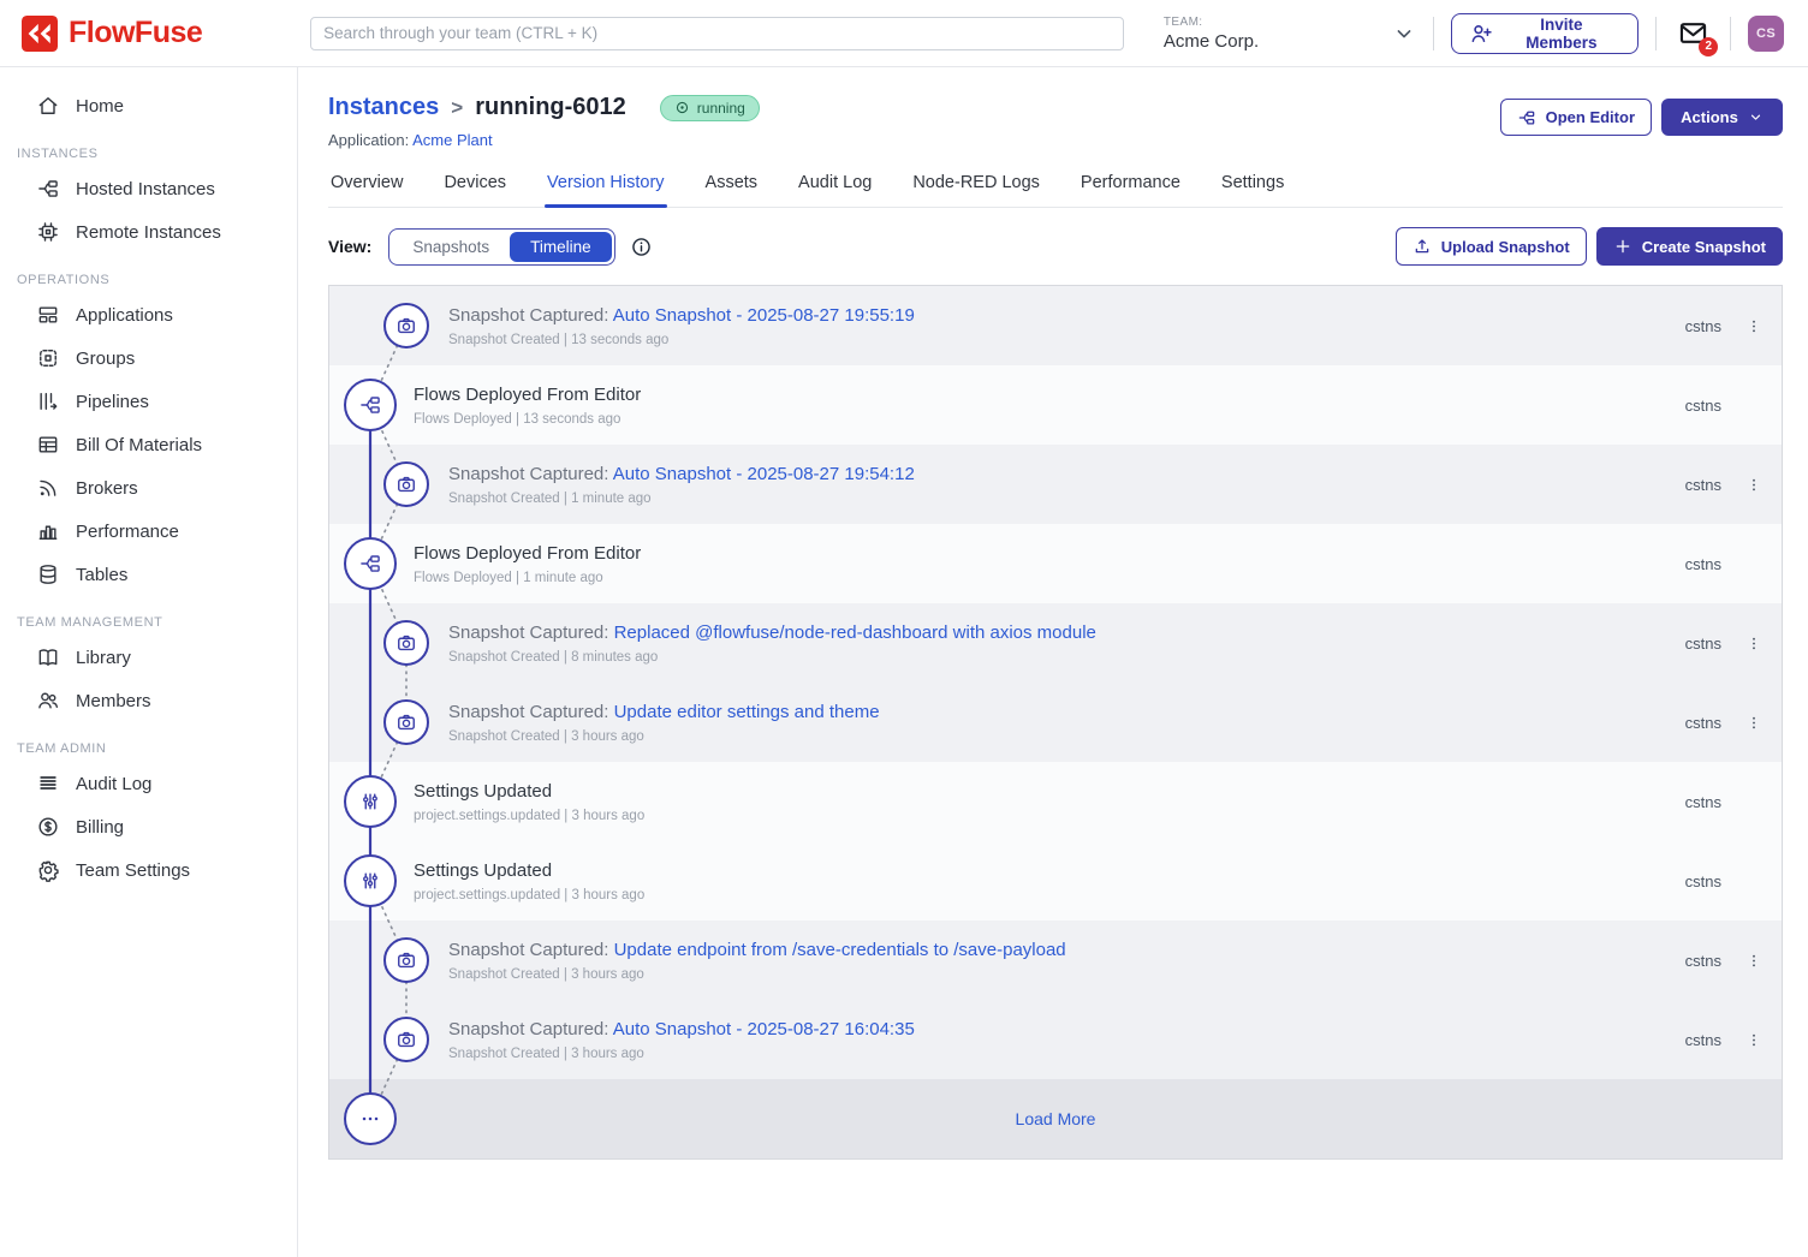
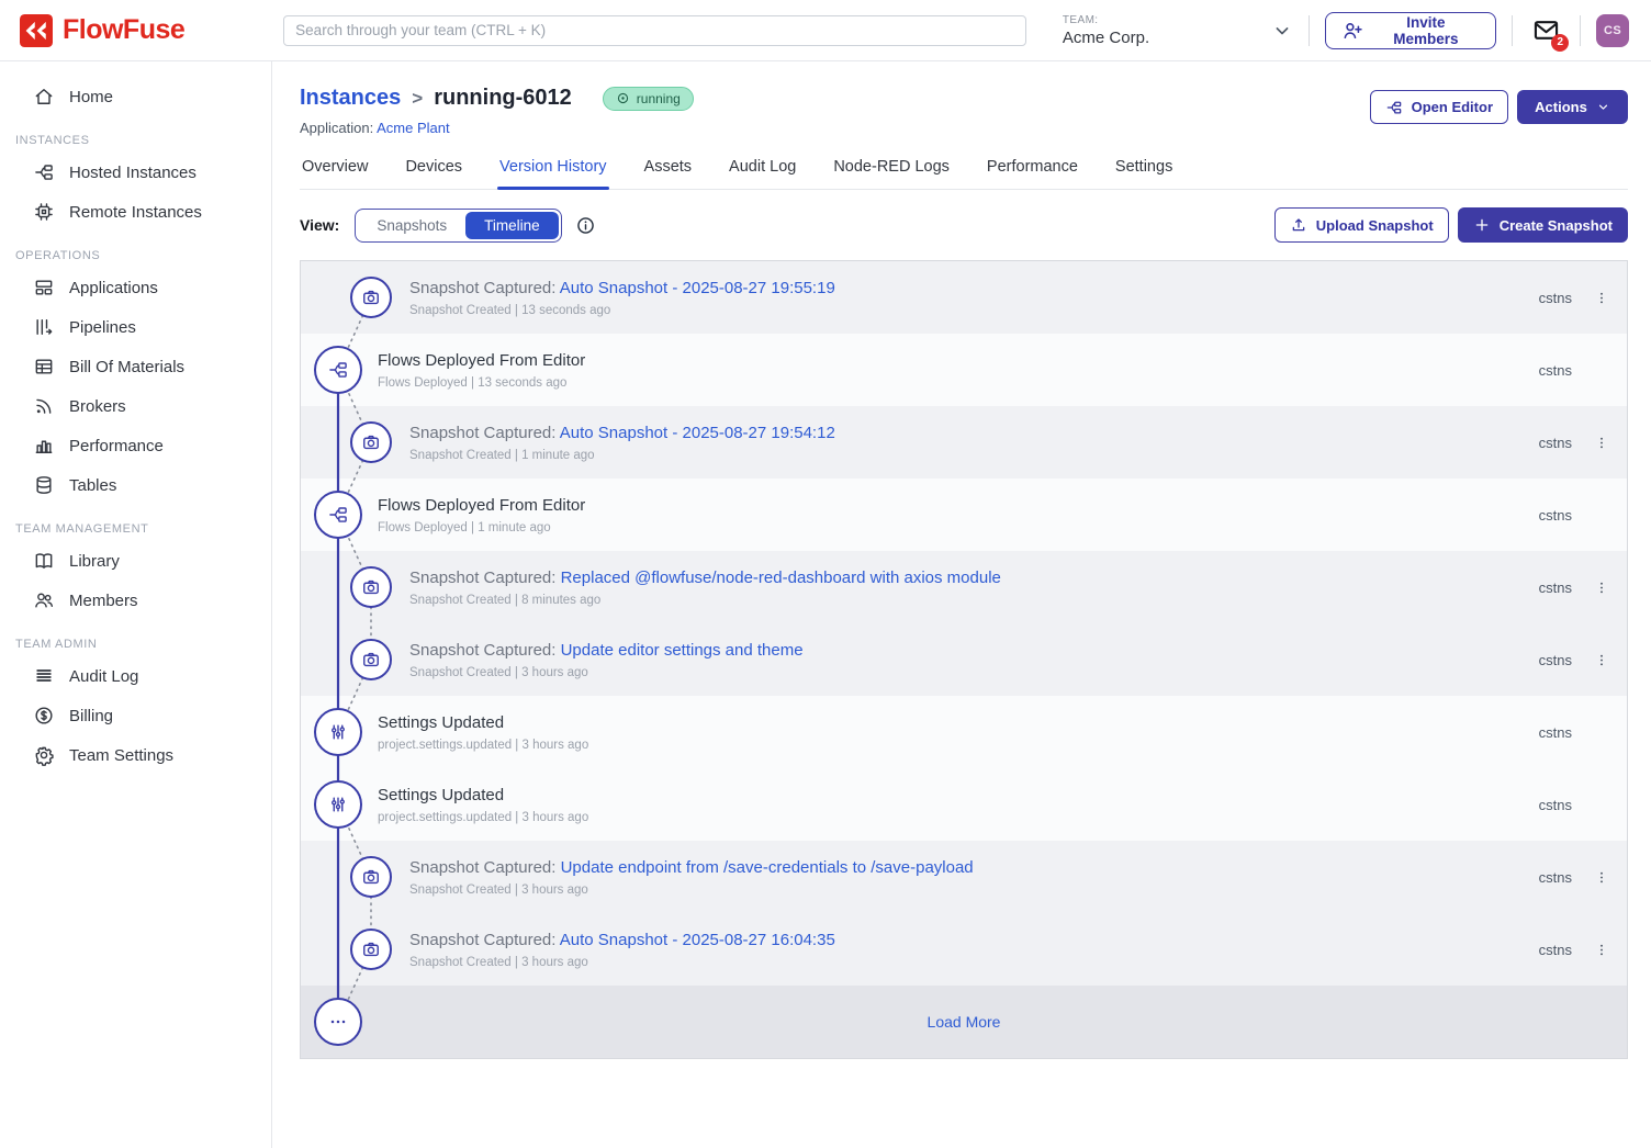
  FlowFuse
  Search through your team (CTRL + K)
  TEAM:
  Acme Corp.
  Invite Members
  2
  CS
  Home
  INSTANCES
  Hosted Instances
  Remote Instances
  OPERATIONS
  Applications
- Groups
  Pipelines
  Bill Of Materials
  Brokers
  Performance
  Tables
  TEAM MANAGEMENT
  Library
  Members
  TEAM ADMIN
  Audit Log
  Billing
  Team Settings
  Instances
  >
  running-6012
  running
  Application: Acme Plant
  Open Editor
  Actions
  Overview
  Devices
  Version History
  Assets
  Audit Log
  Node-RED Logs
  Performance
  Settings
  View:
  Snapshots
  Timeline
  Upload Snapshot
  Create Snapshot
  Snapshot Captured: Auto Snapshot - 2025-08-27 19:55:19
  Snapshot Created | 13 seconds ago
  cstns
  Flows Deployed From Editor
  Flows Deployed | 13 seconds ago
  cstns
  Snapshot Captured: Auto Snapshot - 2025-08-27 19:54:12
  Snapshot Created | 1 minute ago
  cstns
  Flows Deployed From Editor
  Flows Deployed | 1 minute ago
  cstns
  Snapshot Captured: Replaced @flowfuse/node-red-dashboard with axios module
  Snapshot Created | 8 minutes ago
  cstns
  Snapshot Captured: Update editor settings and theme
  Snapshot Created | 3 hours ago
  cstns
  Settings Updated
  project.settings.updated | 3 hours ago
  cstns
  Settings Updated
  project.settings.updated | 3 hours ago
  cstns
  Snapshot Captured: Update endpoint from /save-credentials to /save-payload
  Snapshot Created | 3 hours ago
  cstns
  Snapshot Captured: Auto Snapshot - 2025-08-27 16:04:35
  Snapshot Created | 3 hours ago
  cstns
  Load More
